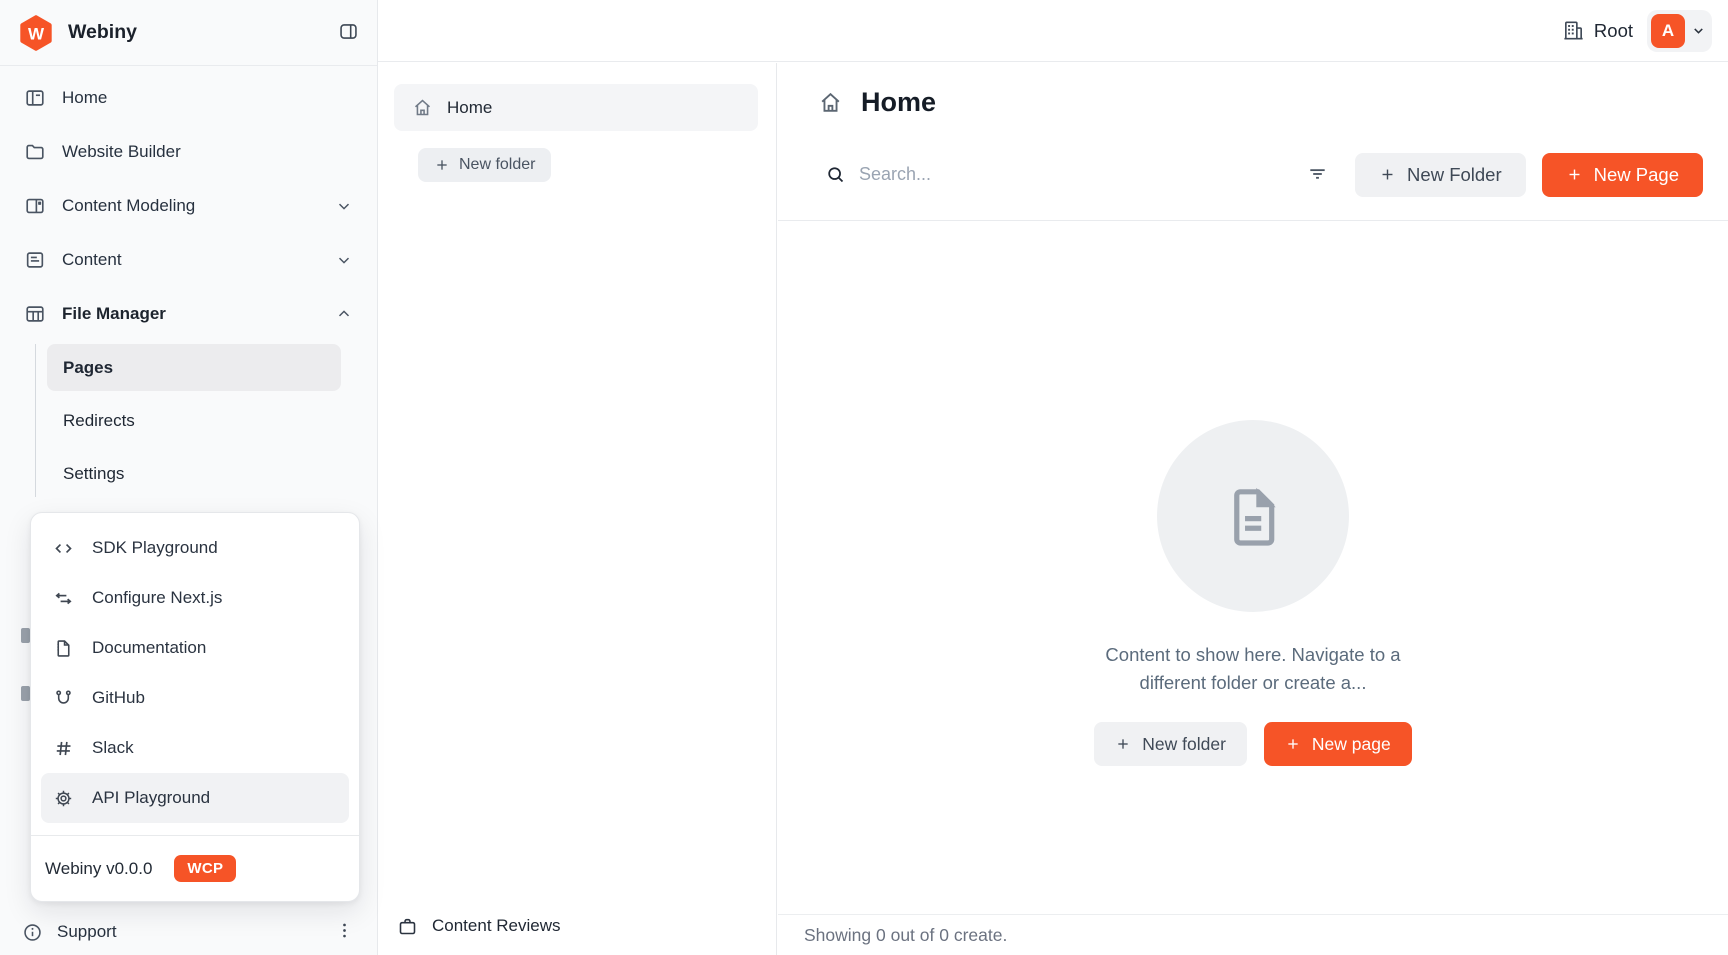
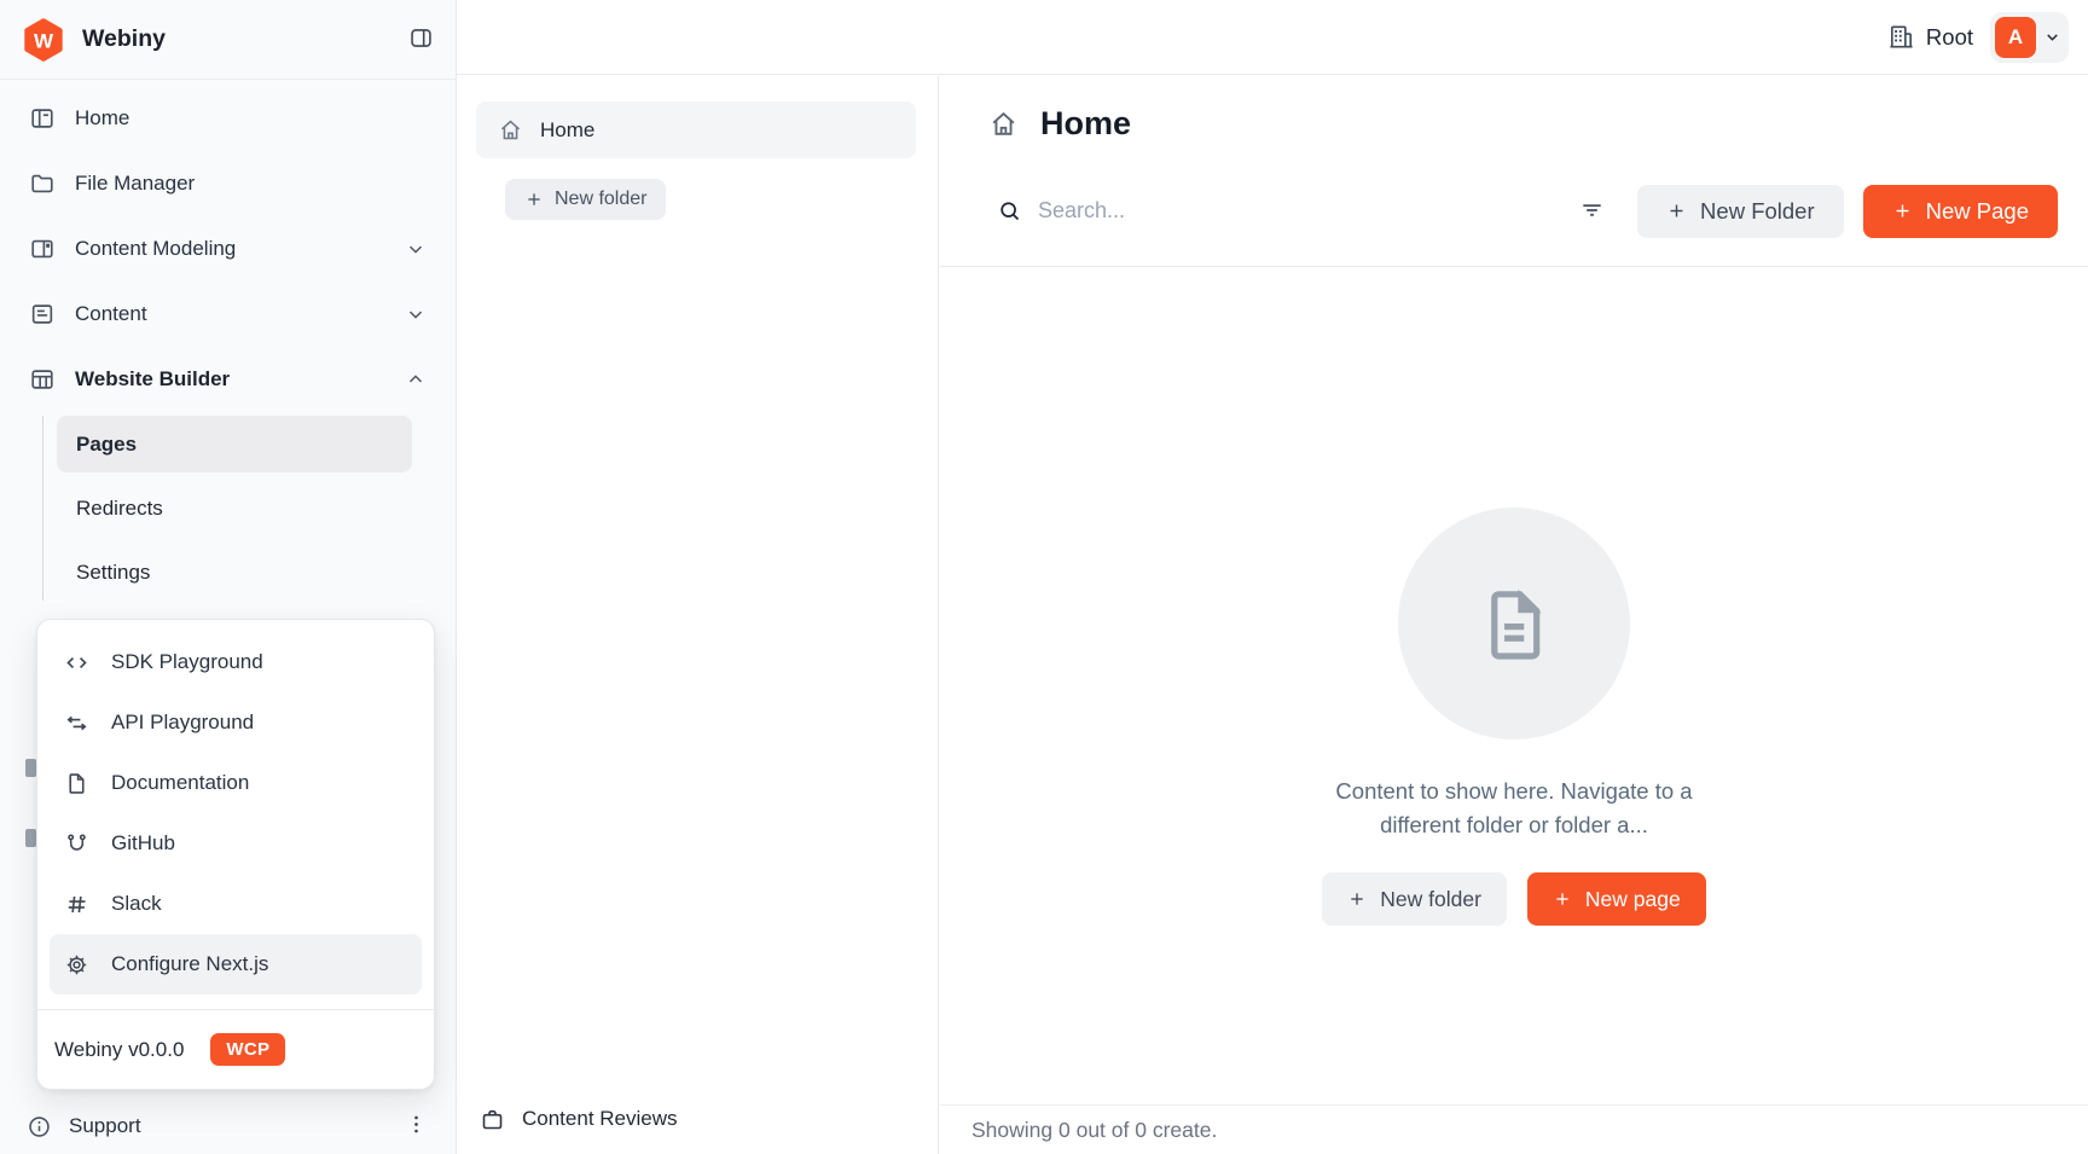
  W
  Webiny
  Home
- Website Builder
+ File Manager
  Content Modeling
  Content
- File Manager
+ Website Builder
  Pages
  Redirects
  Settings
  Support
  SDK Playground
- Configure Next.js
+ API Playground
  Documentation
  GitHub
  Slack
- API Playground
+ Configure Next.js
  Webiny v0.0.0
  WCP
  Root
  A
  Home
  New folder
  Content Reviews
  Home
  Search...
  New Folder
  New Page
  Content to show here. Navigate to a
- different folder or create a...
+ different folder or folder a...
  New folder
  New page
  Showing 0 out of 0 create.
